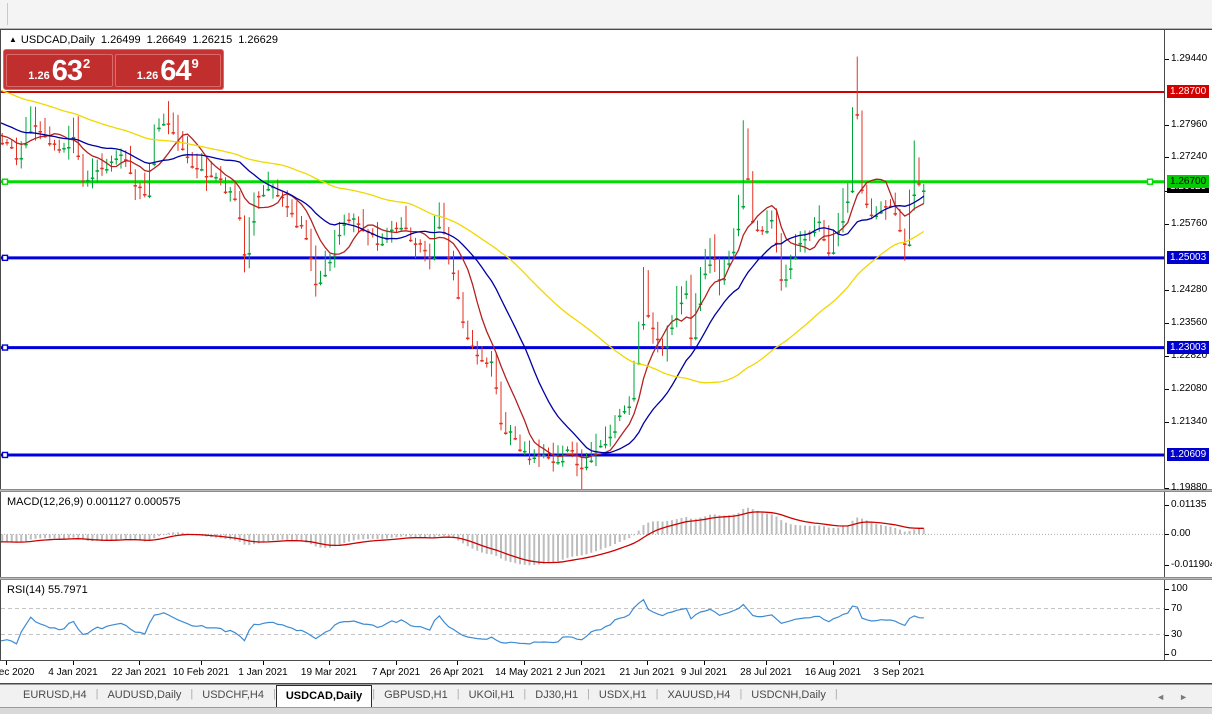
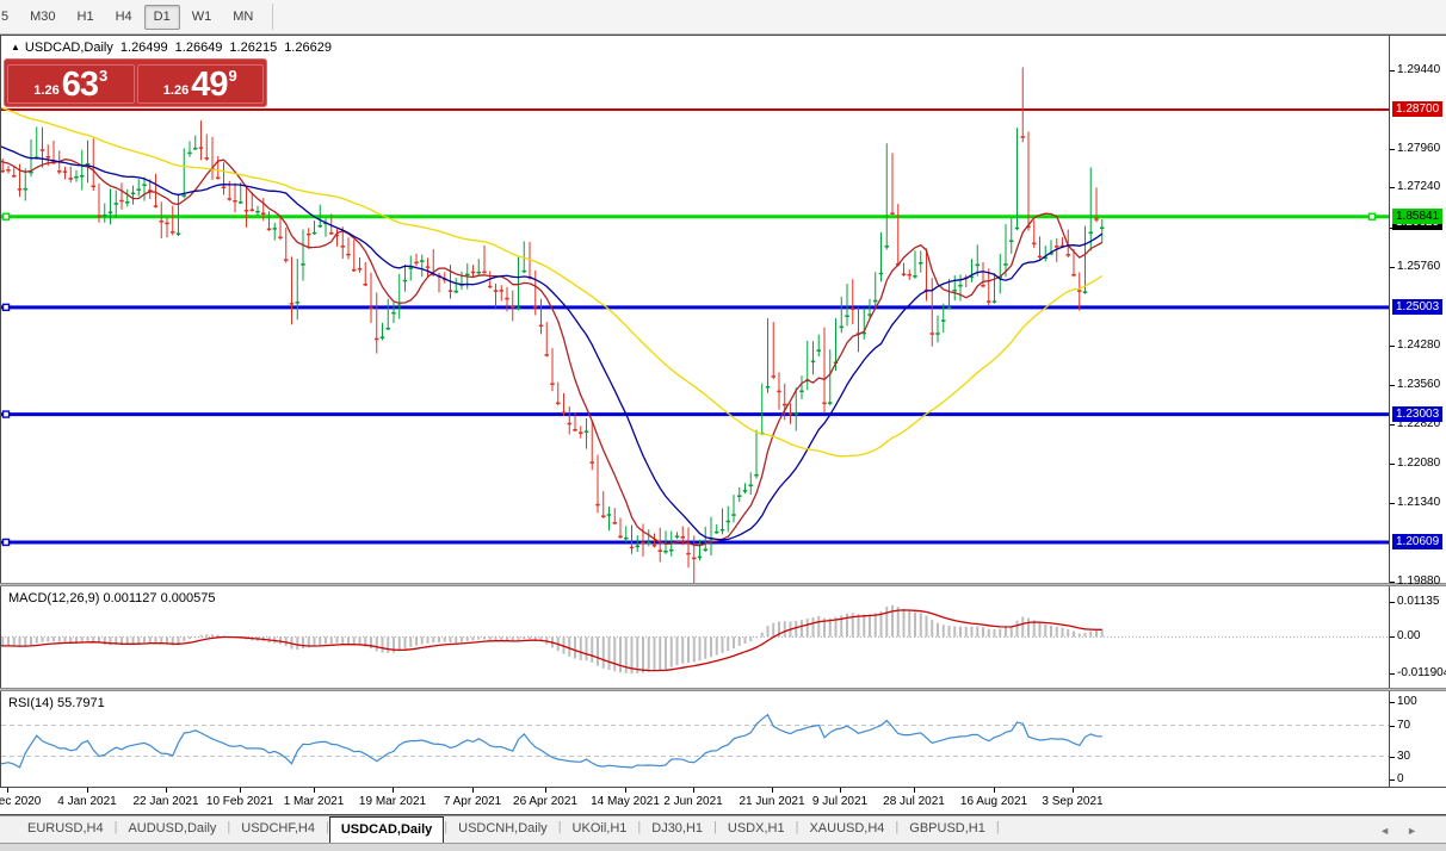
+ 5
+ M30
+ H1
+ H4
+ D1
+ W1
+ MN
  1.29440
  1.27960
  1.27240
  1.25760
  1.24280
  1.23560
  1.22820
  1.22080
  1.21340
  1.19880
  1.28700
  1.25003
  1.23003
  1.20609
- 1.26700
+ 1.85841
  0.01135
  0.00
  -0.01190
  100
  70
  30
  0
  4 Jan 2021
  22 Jan 2021
  10 Feb 2021
- 1 Jan 2021
+ 1 Mar 2021
  19 Mar 2021
  7 Apr 2021
  26 Apr 2021
  14 May 2021
  2 Jun 2021
  21 Jun 2021
  9 Jul 2021
  28 Jul 2021
  16 Aug 2021
  3 Sep 2021
  MACD(12,26,9) 0.001127 0.000575
  RSI(14) 55.7971
  ▲ USDCAD,Daily 1.26499 1.26649 1.26215 1.26629
  1.26
  63
- 2
+ 3
  1.26
- 64
+ 49
  9
  EURUSD,H4
  |
  AUDUSD,Daily
  |
  USDCHF,H4
  |
  USDCAD,Daily
  |
- GBPUSD,H1
+ USDCNH,Daily
  |
  UKOil,H1
  |
  DJ30,H1
  |
  USDX,H1
  |
  XAUUSD,H4
  |
- USDCNH,Daily
+ GBPUSD,H1
  |
  ◄►
